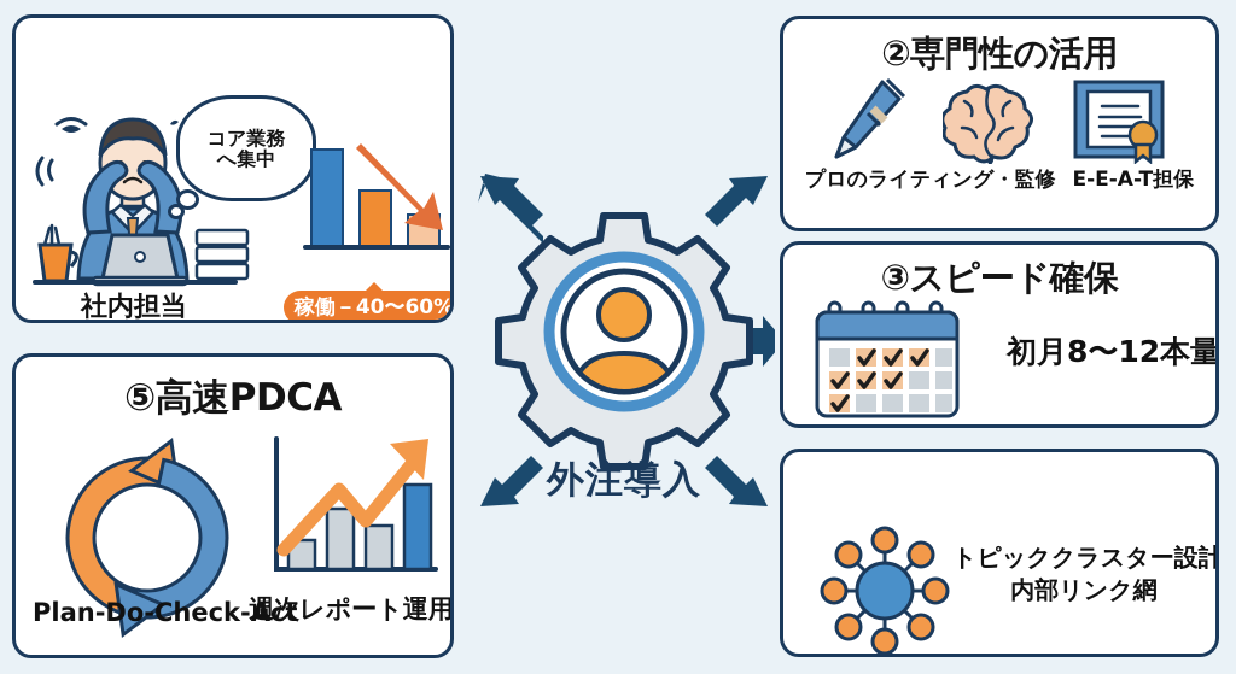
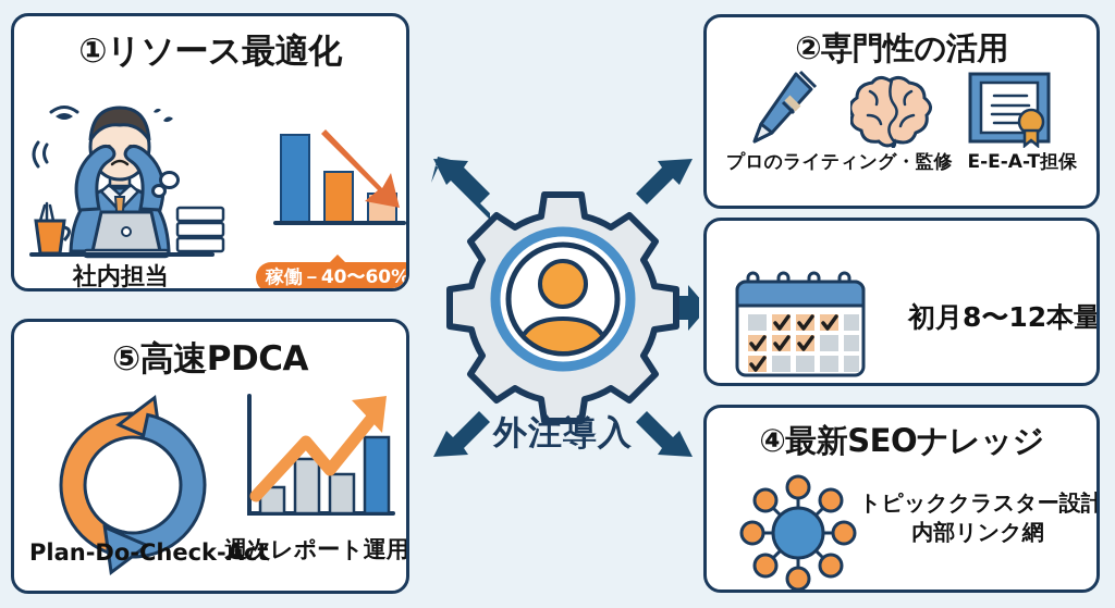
+ ①リソース最適化
  社内担当
- コア業務
- へ集中
  稼働－40〜60%
  ⑤高速PDCA
  Plan-Do-Check-A
  週次レポート運用
  ②専門性の活用
  プロのライティング・監修
  E-E-A-T担保
- ③スピード確保
  初月8〜12本量
+ ④最新SEOナレッジ
  トピッククラスター設計
  内部リンク網
  外注導入
